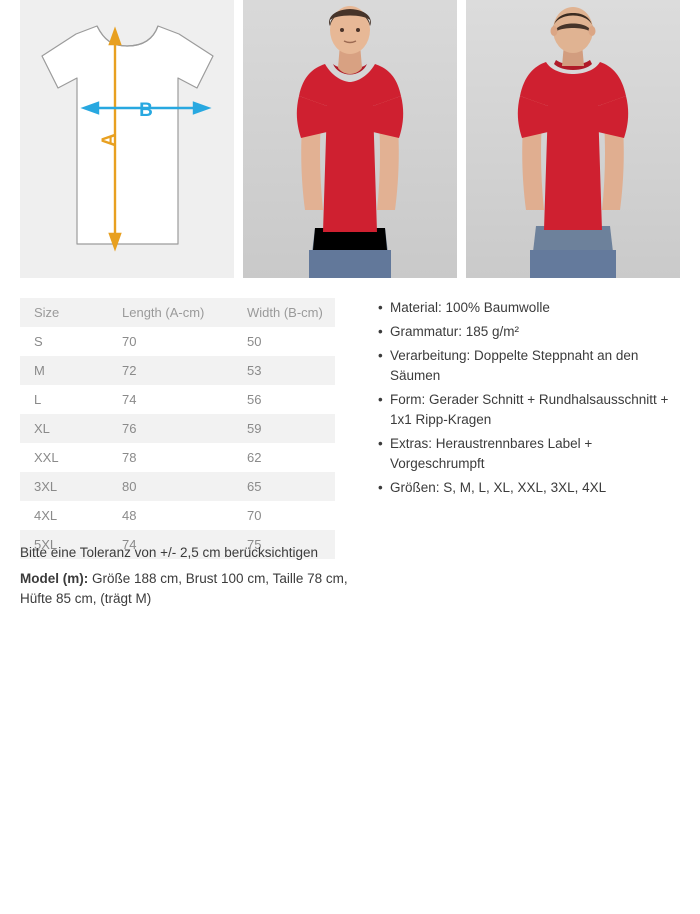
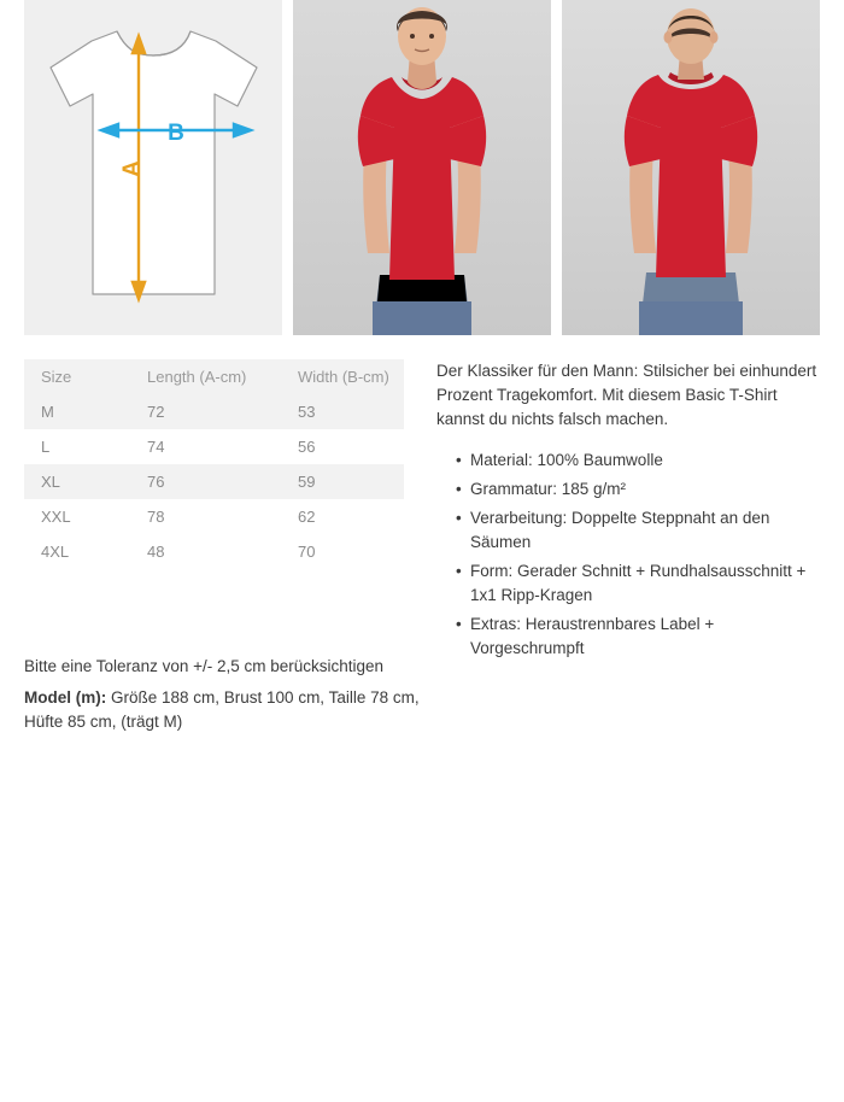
  B
  Size	Length (A-cm)	Width (B-cm)
- S	70	50
  M	72	53
  L	74	56
  XL	76	59
  XXL	78	62
- 3XL	80	65
  4XL	48	70
- 5XL	74	75
  Bitte eine Toleranz von +/- 2,5 cm berücksichtigen
  Model (m): Größe 188 cm, Brust 100 cm, Taille 78 cm, Hüfte 85 cm, (trägt M)
+ Der Klassiker für den Mann: Stilsicher bei einhundert Prozent Tragekomfort. Mit diesem Basic T-Shirt kannst du nichts falsch machen.
  Material: 100% Baumwolle
  Grammatur: 185 g/m²
  Verarbeitung: Doppelte Steppnaht an den Säumen
  Form: Gerader Schnitt + Rundhalsausschnitt + 1x1 Ripp-Kragen
  Extras: Heraustrennbares Label + Vorgeschrumpft
- Größen: S, M, L, XL, XXL, 3XL, 4XL
